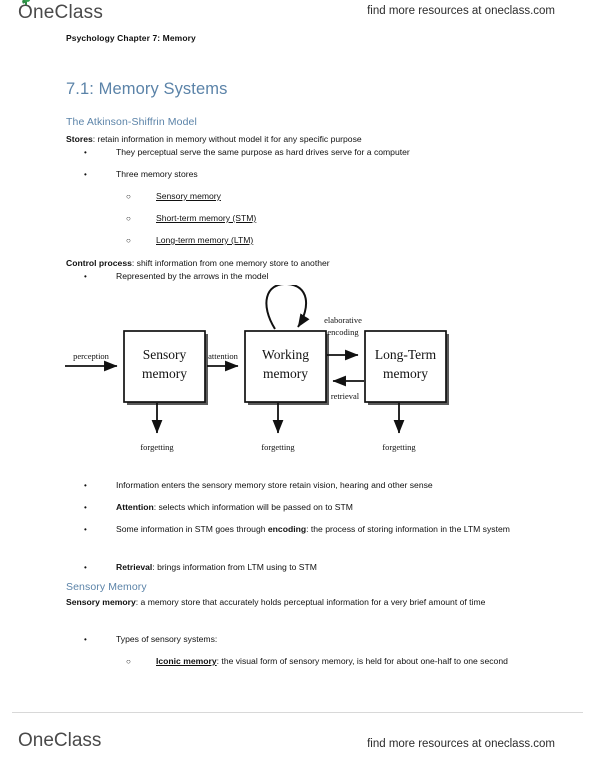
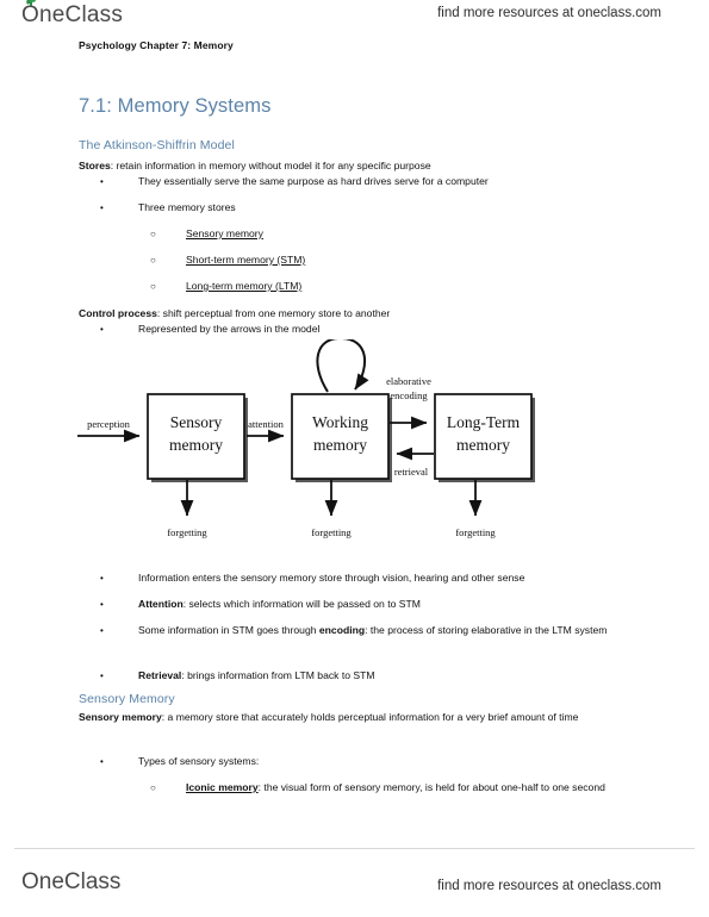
  OneClass
  find more resources at oneclass.com
  Psychology Chapter 7: Memory
  7.1: Memory Systems
  The Atkinson-Shiffrin Model
  Stores: retain information in memory without model it for any specific purpose
  •
- They perceptual serve the same purpose as hard drives serve for a computer
+ They essentially serve the same purpose as hard drives serve for a computer
  •
  Three memory stores
  ○
  Sensory memory
  ○
  Short-term memory (STM)
  ○
  Long-term memory (LTM)
- Control process: shift information from one memory store to another
+ Control process: shift perceptual from one memory store to another
  •
  Represented by the arrows in the model
  Sensory
  memory
  Working
  memory
  Long-Term
  memory
  perception
  attention
  elaborative
  encoding
  retrieval
  forgetting
  forgetting
  forgetting
  •
- Information enters the sensory memory store retain vision, hearing and other sense
+ Information enters the sensory memory store through vision, hearing and other sense
  •
  Attention: selects which information will be passed on to STM
  •
- Some information in STM goes through encoding: the process of storing information in the LTM system
+ Some information in STM goes through encoding: the process of storing elaborative in the LTM system
  •
- Retrieval: brings information from LTM using to STM
+ Retrieval: brings information from LTM back to STM
  Sensory Memory
  Sensory memory: a memory store that accurately holds perceptual information for a very brief amount of time
  •
  Types of sensory systems:
  ○
  Iconic memory: the visual form of sensory memory, is held for about one-half to one second
  OneClass
  find more resources at oneclass.com
